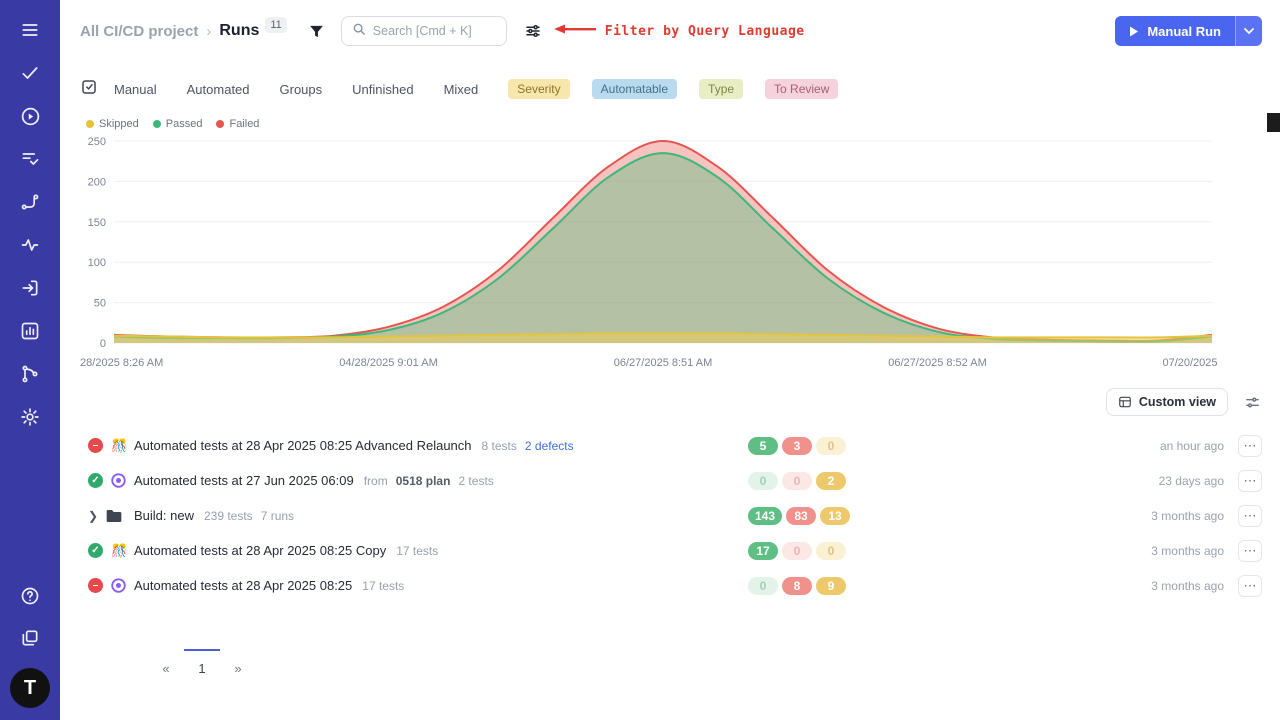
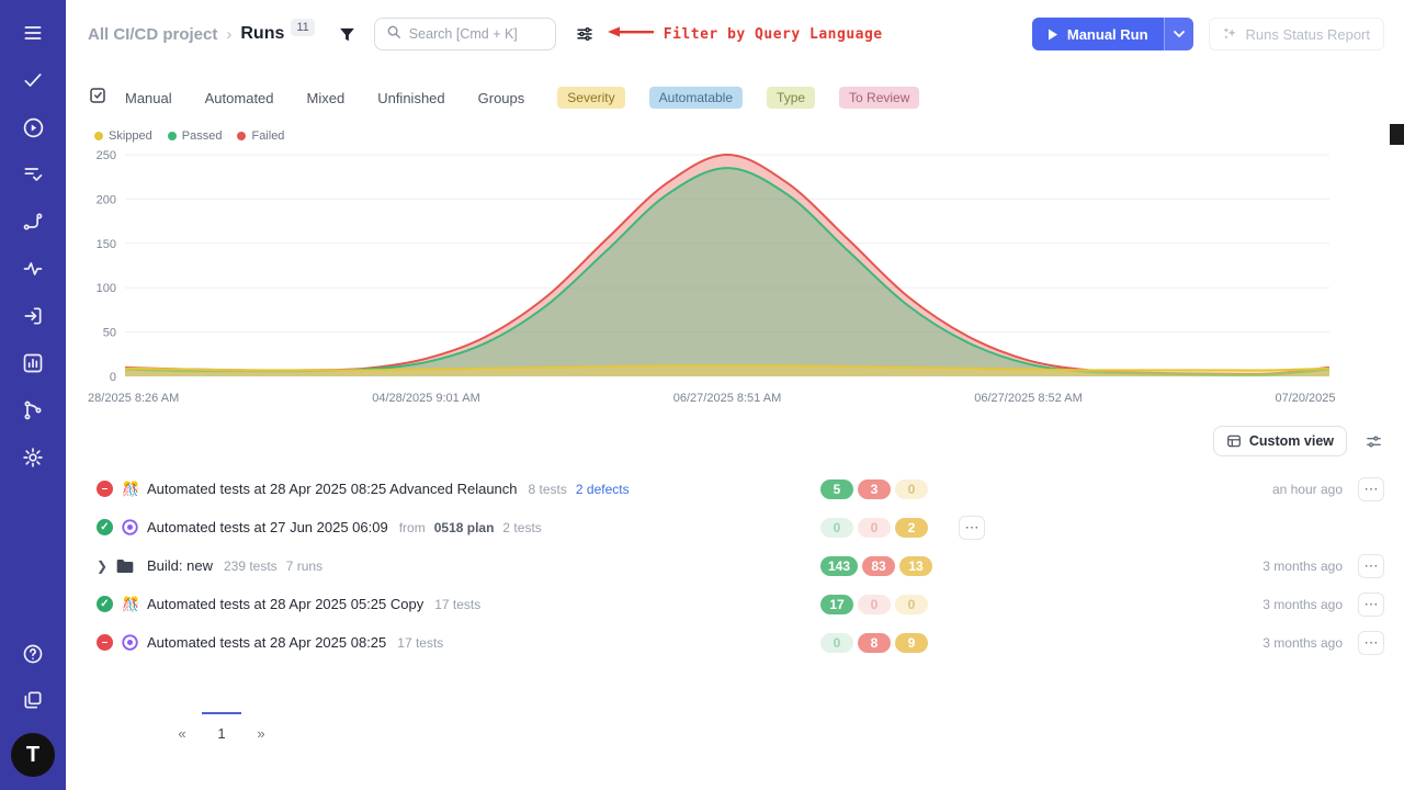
  T
  All CI/CD project
  ›
  Runs
  11
  Search [Cmd + K]
  Filter by Query Language
  Manual Run
+ Runs Status Report
  Manual
  Automated
- Groups
+ Mixed
  Unfinished
- Mixed
+ Groups
  Severity
  Automatable
  Type
  To Review
  Skipped
  Passed
  Failed
  0
  50
  100
  150
  200
  250
  28/2025 8:26 AM
  04/28/2025 9:01 AM
  06/27/2025 8:51 AM
  06/27/2025 8:52 AM
  Custom view
  –
  🎊
  Automated tests at 28 Apr 2025 08:25 Advanced Relaunch
  8 tests
  2 defects
  5
  3
  0
  an hour ago
  ⋯
  ✓
  Automated tests at 27 Jun 2025 06:09
  from
  0518 plan
  2 tests
  0
  0
  2
- 23 days ago
  ⋯
  ❯
  Build: new
  239 tests
  7 runs
  143
  83
  13
  3 months ago
  ⋯
  ✓
  🎊
- Automated tests at 28 Apr 2025 08:25 Copy
+ Automated tests at 28 Apr 2025 05:25 Copy
  17 tests
  17
  0
  0
  3 months ago
  ⋯
  –
  Automated tests at 28 Apr 2025 08:25
  17 tests
  0
  8
  9
  3 months ago
  ⋯
  «
  1
  »
